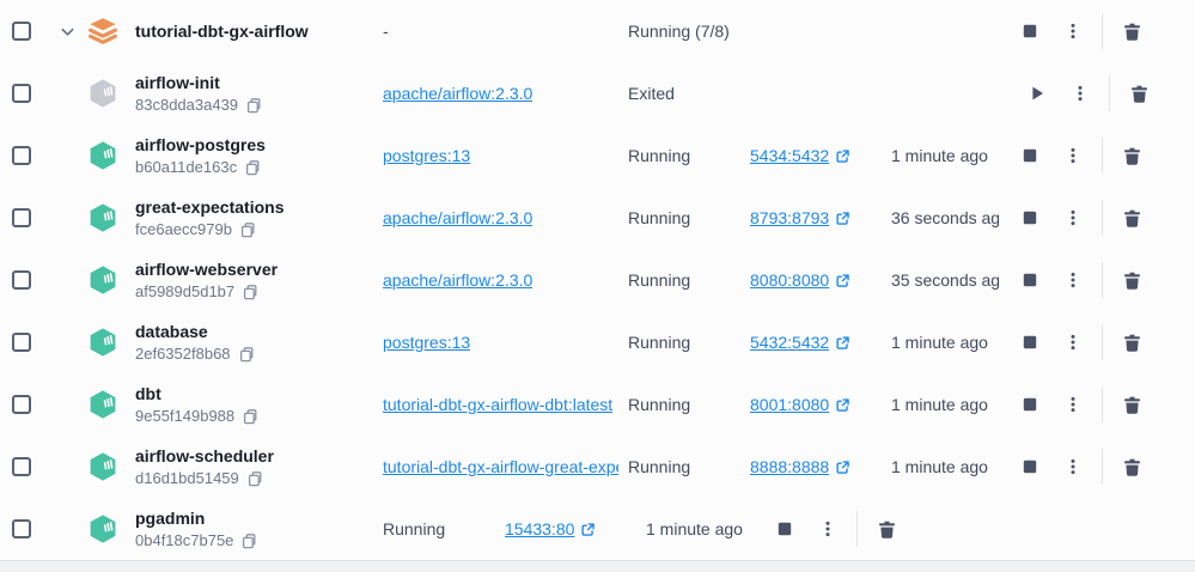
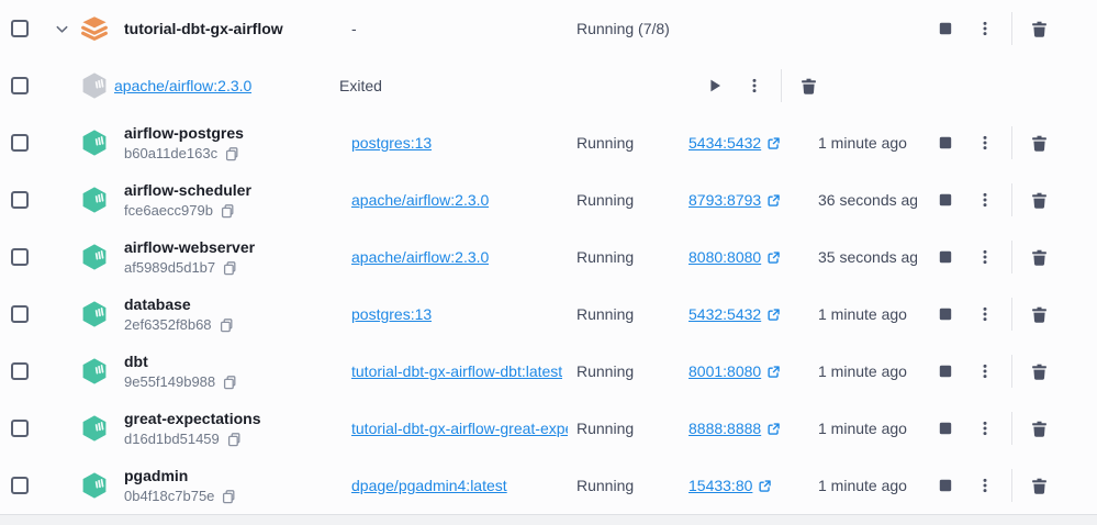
  tutorial-dbt-gx-airflow
  -
  Running (7/8)
- airflow-init
- 83c8dda3a439
  apache/airflow:2.3.0
  Exited
  airflow-postgres
  b60a11de163c
  postgres:13
  Running
  5434:5432
  1 minute ago
- great-expectations
+ airflow-scheduler
  fce6aecc979b
  apache/airflow:2.3.0
  Running
  8793:8793
  36 seconds ag
  airflow-webserver
  af5989d5d1b7
  apache/airflow:2.3.0
  Running
  8080:8080
  35 seconds ag
  database
  2ef6352f8b68
  postgres:13
  Running
  5432:5432
  1 minute ago
  dbt
  9e55f149b988
  tutorial-dbt-gx-airflow-dbt:latest
  Running
  8001:8080
  1 minute ago
- airflow-scheduler
+ great-expectations
  d16d1bd51459
  Running
  8888:8888
  1 minute ago
  pgadmin
  0b4f18c7b75e
+ dpage/pgadmin4:latest
  Running
  15433:80
  1 minute ago
